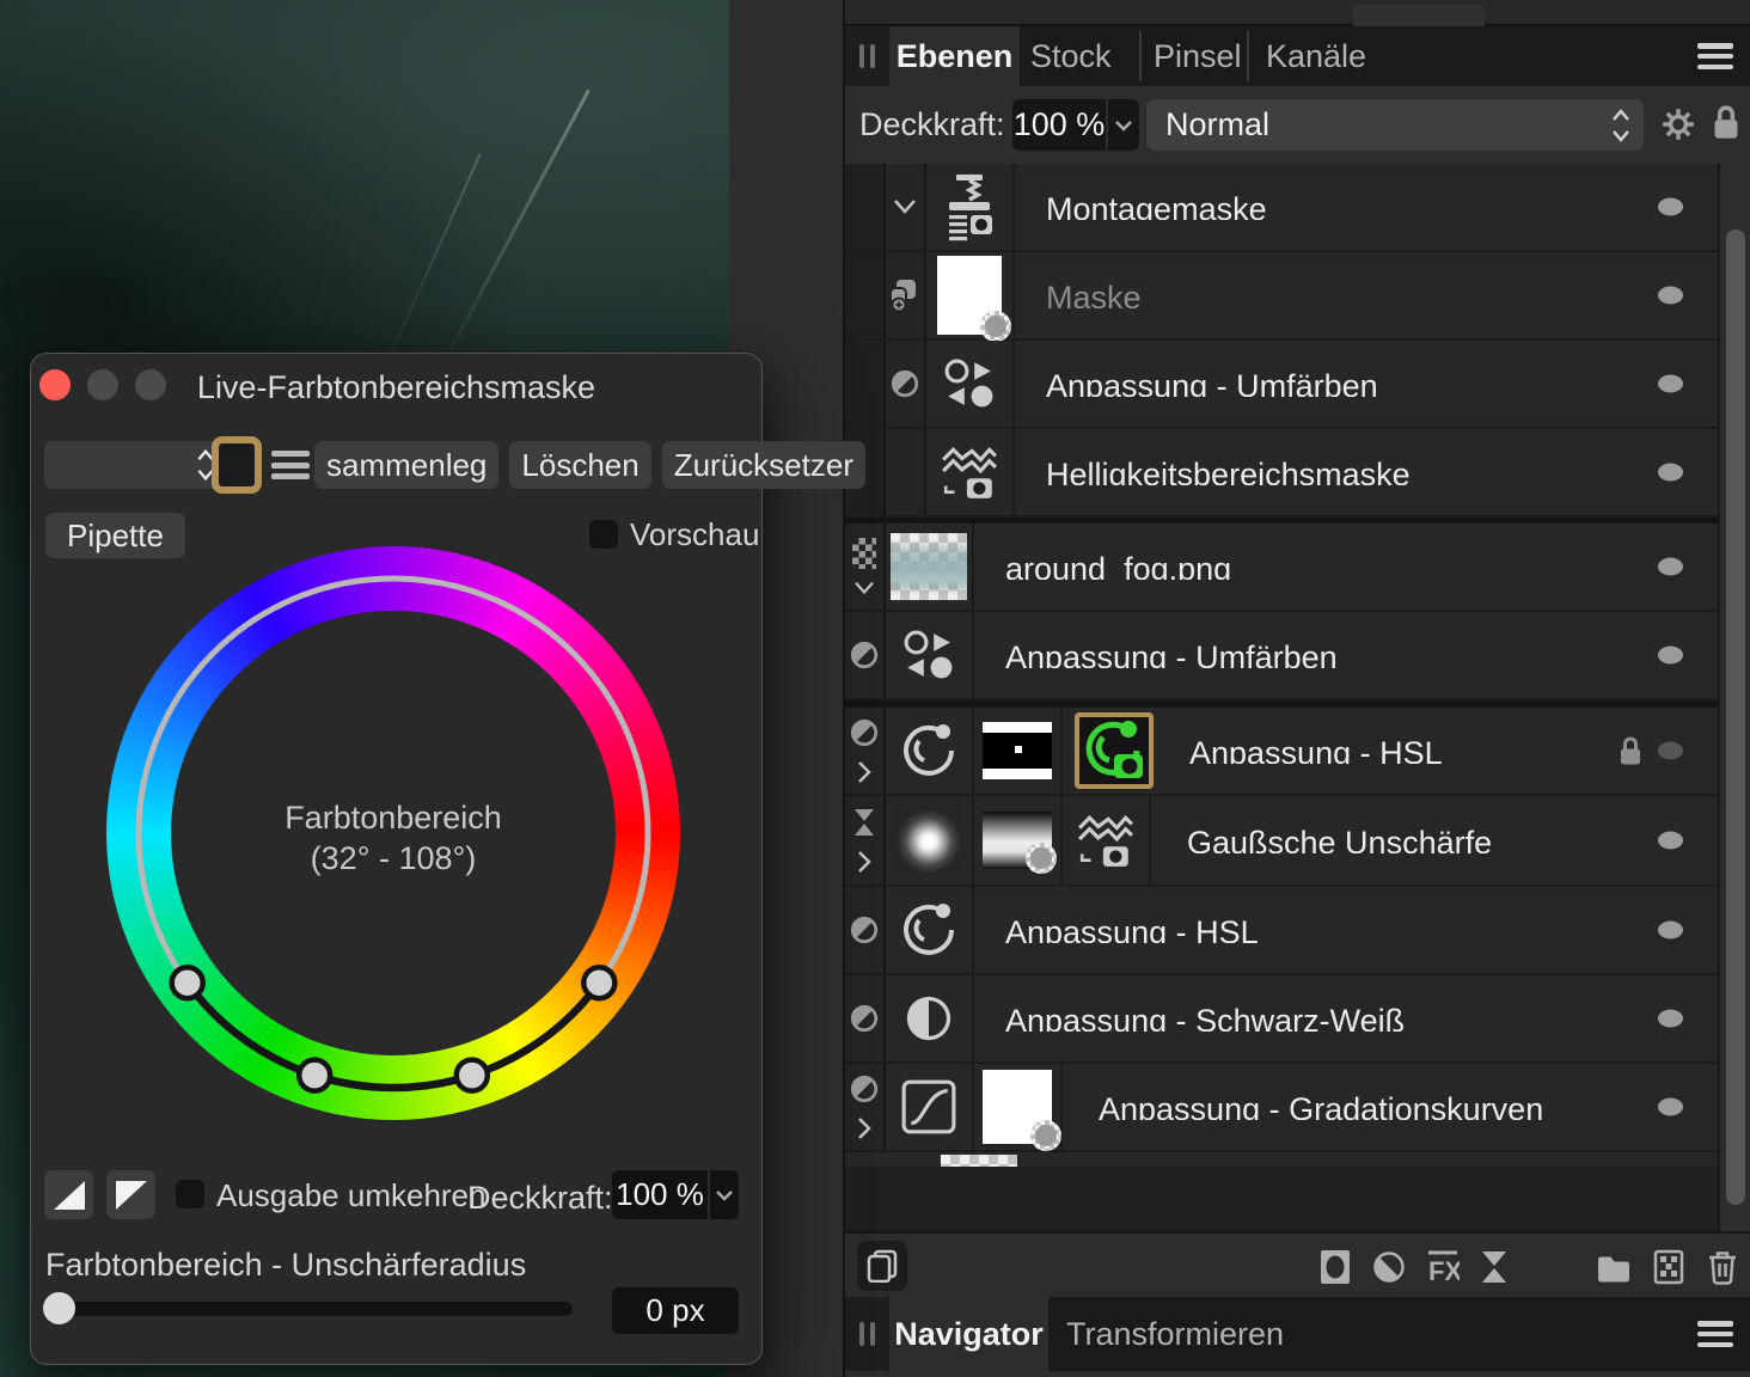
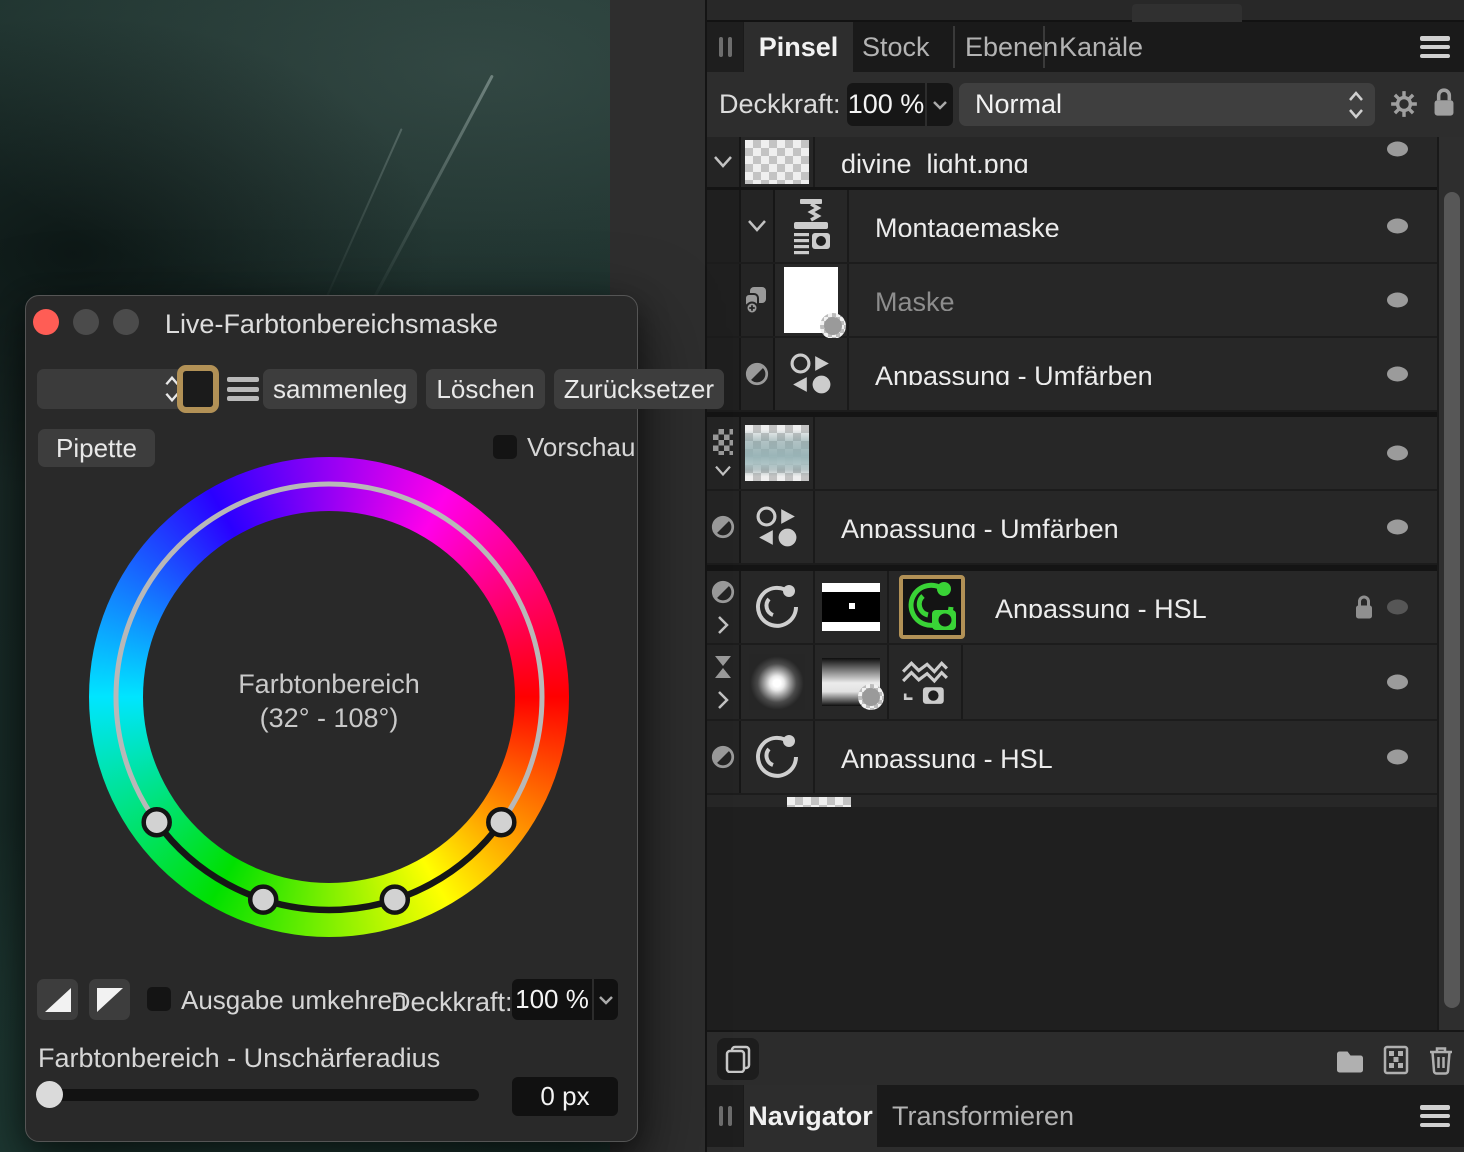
- Ebenen
+ Pinsel
  Stock
- Pinsel
+ Ebenen
  Kanäle
  Deckkraft:
  100 %
  Normal
+ divine_light.png
  Montagemaske
  Maske
  Anpassung - Umfärben
- Helligkeitsbereichsmaske
- around_fog.png
  Anpassung - Umfärben
  Anpassung - HSL
- Gaußsche Unschärfe
  Anpassung - HSL
- Anpassung - Schwarz-Weiß
- Anpassung - Gradationskurven
- FX
  Navigator
  Transformieren
  Live-Farbtonbereichsmaske
  sammenleg
  Löschen
  Zurücksetzer
  Pipette
  Vorschau
  Farbtonbereich
  (32° - 108°)
  Ausgabe umkehren
  Deckkraft:
  100 %
  Farbtonbereich - Unschärferadius
  0 px
